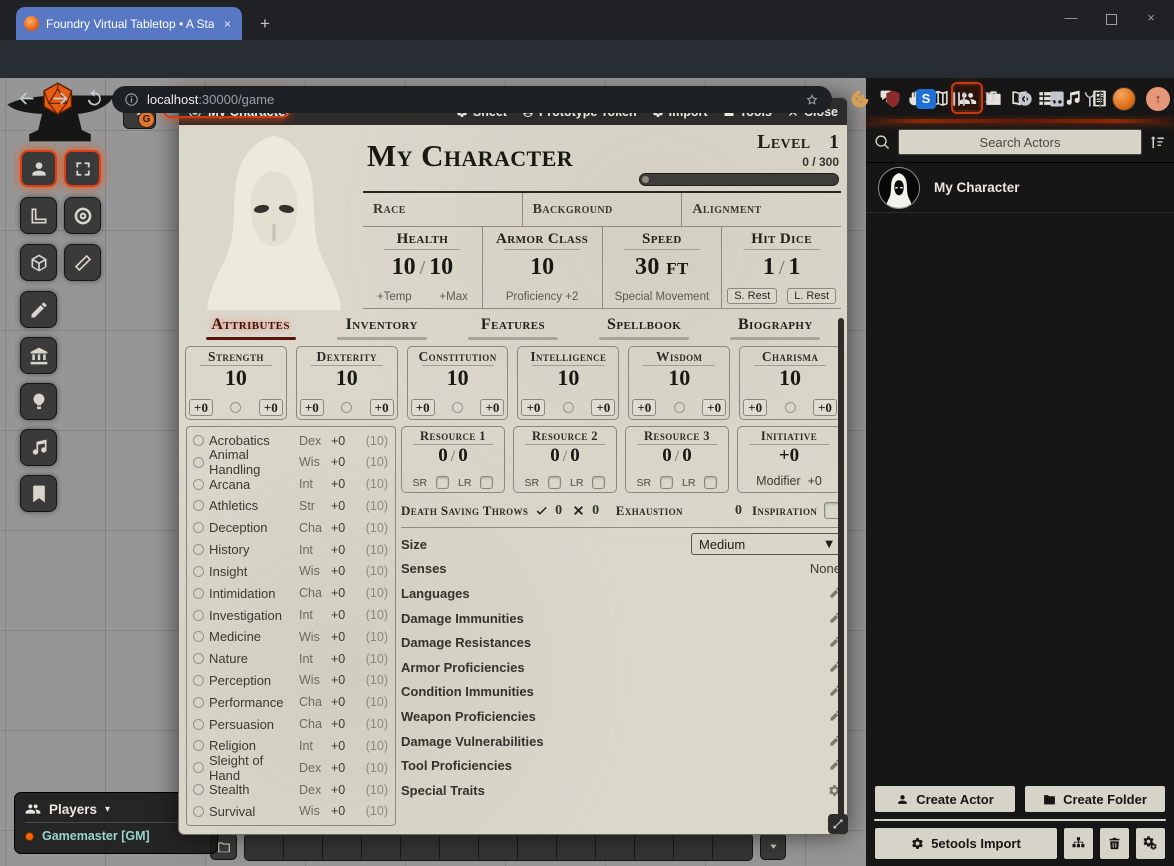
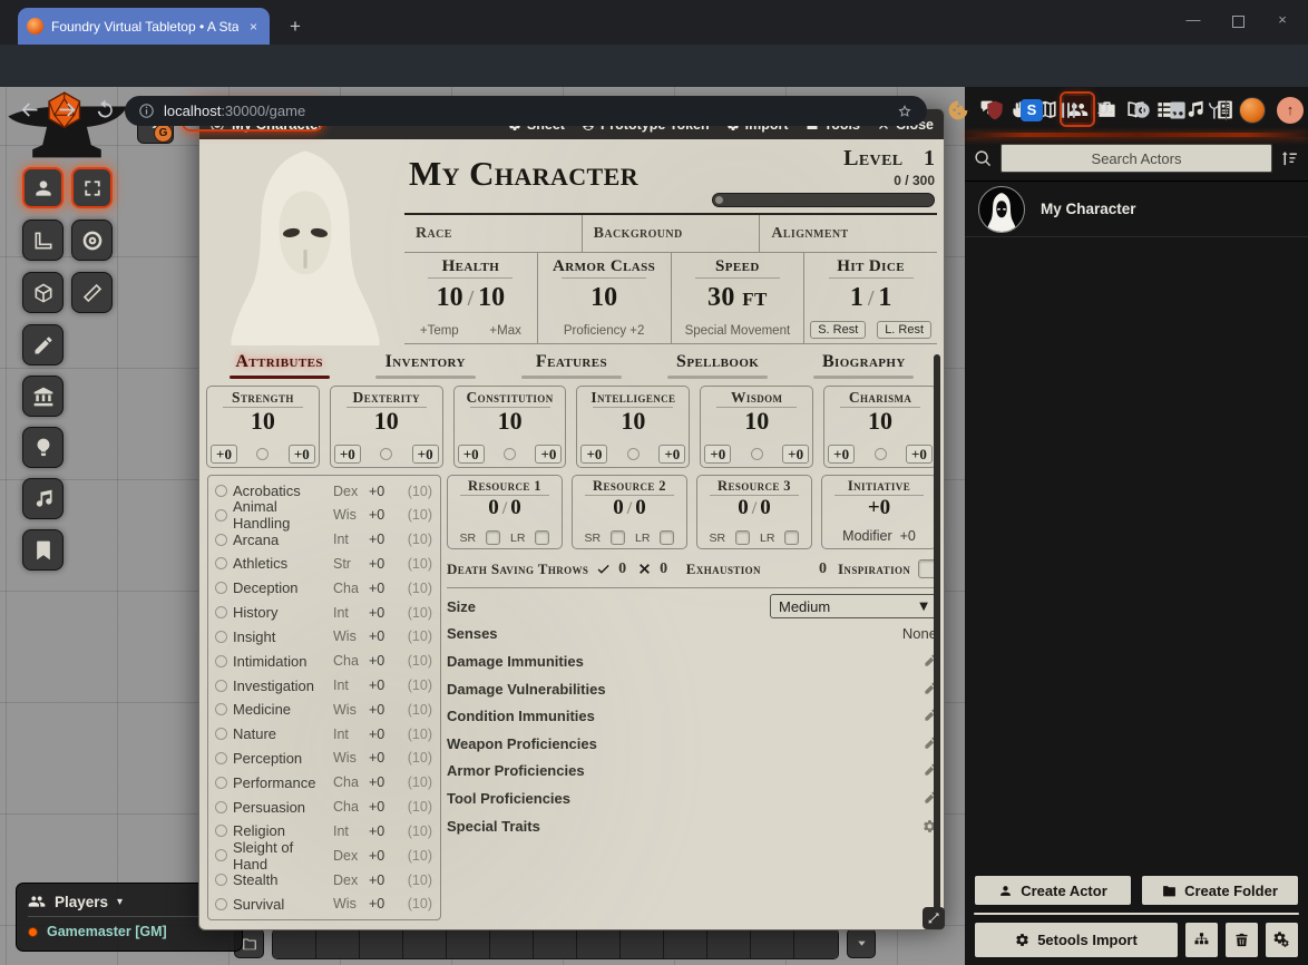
  Foundry Virtual Tabletop • A Sta
  ×
  +
  —
  ×
  localhost:30000/game
  S
  D.
  ↑
  G
  Players
  ▾
  Gamemaster [GM]
  My Character
  Level 1
  0 / 300
  Race
  Background
  Alignment
  Health
  10 / 10
  +Temp
  +Max
  Armor Class
  10
  Proficiency +2
  Speed
  30 ft
  Special Movement
  Hit Dice
  1 / 1
  S. Rest
  L. Rest
  Attributes
  Inventory
  Features
  Spellbook
  Biography
  Strength
  10
  +0
  +0
  Dexterity
  10
  +0
  +0
  Constitution
  10
  +0
  +0
  Intelligence
  10
  +0
  +0
  Wisdom
  10
  +0
  +0
  Charisma
  10
  +0
  +0
  Acrobatics
  Dex
  +0
  (10)
  Animal Handling
  Wis
  +0
  (10)
  Arcana
  Int
  +0
  (10)
  Athletics
  Str
  +0
  (10)
  Deception
  Cha
  +0
  (10)
  History
  Int
  +0
  (10)
  Insight
  Wis
  +0
  (10)
  Intimidation
  Cha
  +0
  (10)
  Investigation
  Int
  +0
  (10)
  Medicine
  Wis
  +0
  (10)
  Nature
  Int
  +0
  (10)
  Perception
  Wis
  +0
  (10)
  Performance
  Cha
  +0
  (10)
  Persuasion
  Cha
  +0
  (10)
  Religion
  Int
  +0
  (10)
  Sleight of Hand
  Dex
  +0
  (10)
  Stealth
  Dex
  +0
  (10)
  Survival
  Wis
  +0
  (10)
  Resource 1
  0 / 0
  SR
  LR
  Resource 2
  0 / 0
  SR
  LR
  Resource 3
  0 / 0
  SR
  LR
  Initiative
  +0
  Modifier +0
  Death Saving Throws
  0
  0
  Exhaustion
  0
  Inspiration
  Size
  Medium
  ▼
  Senses
  Non
- Languages
  Damage Immunities
- Damage Resistances
- Armor Proficiencies
+ Damage Vulnerabilities
  Condition Immunities
  Weapon Proficiencies
- Damage Vulnerabilities
+ Armor Proficiencies
  Tool Proficiencies
  Special Traits
  Search Actors
  My Character
  Create Actor
  Create Folder
  5etools Import
